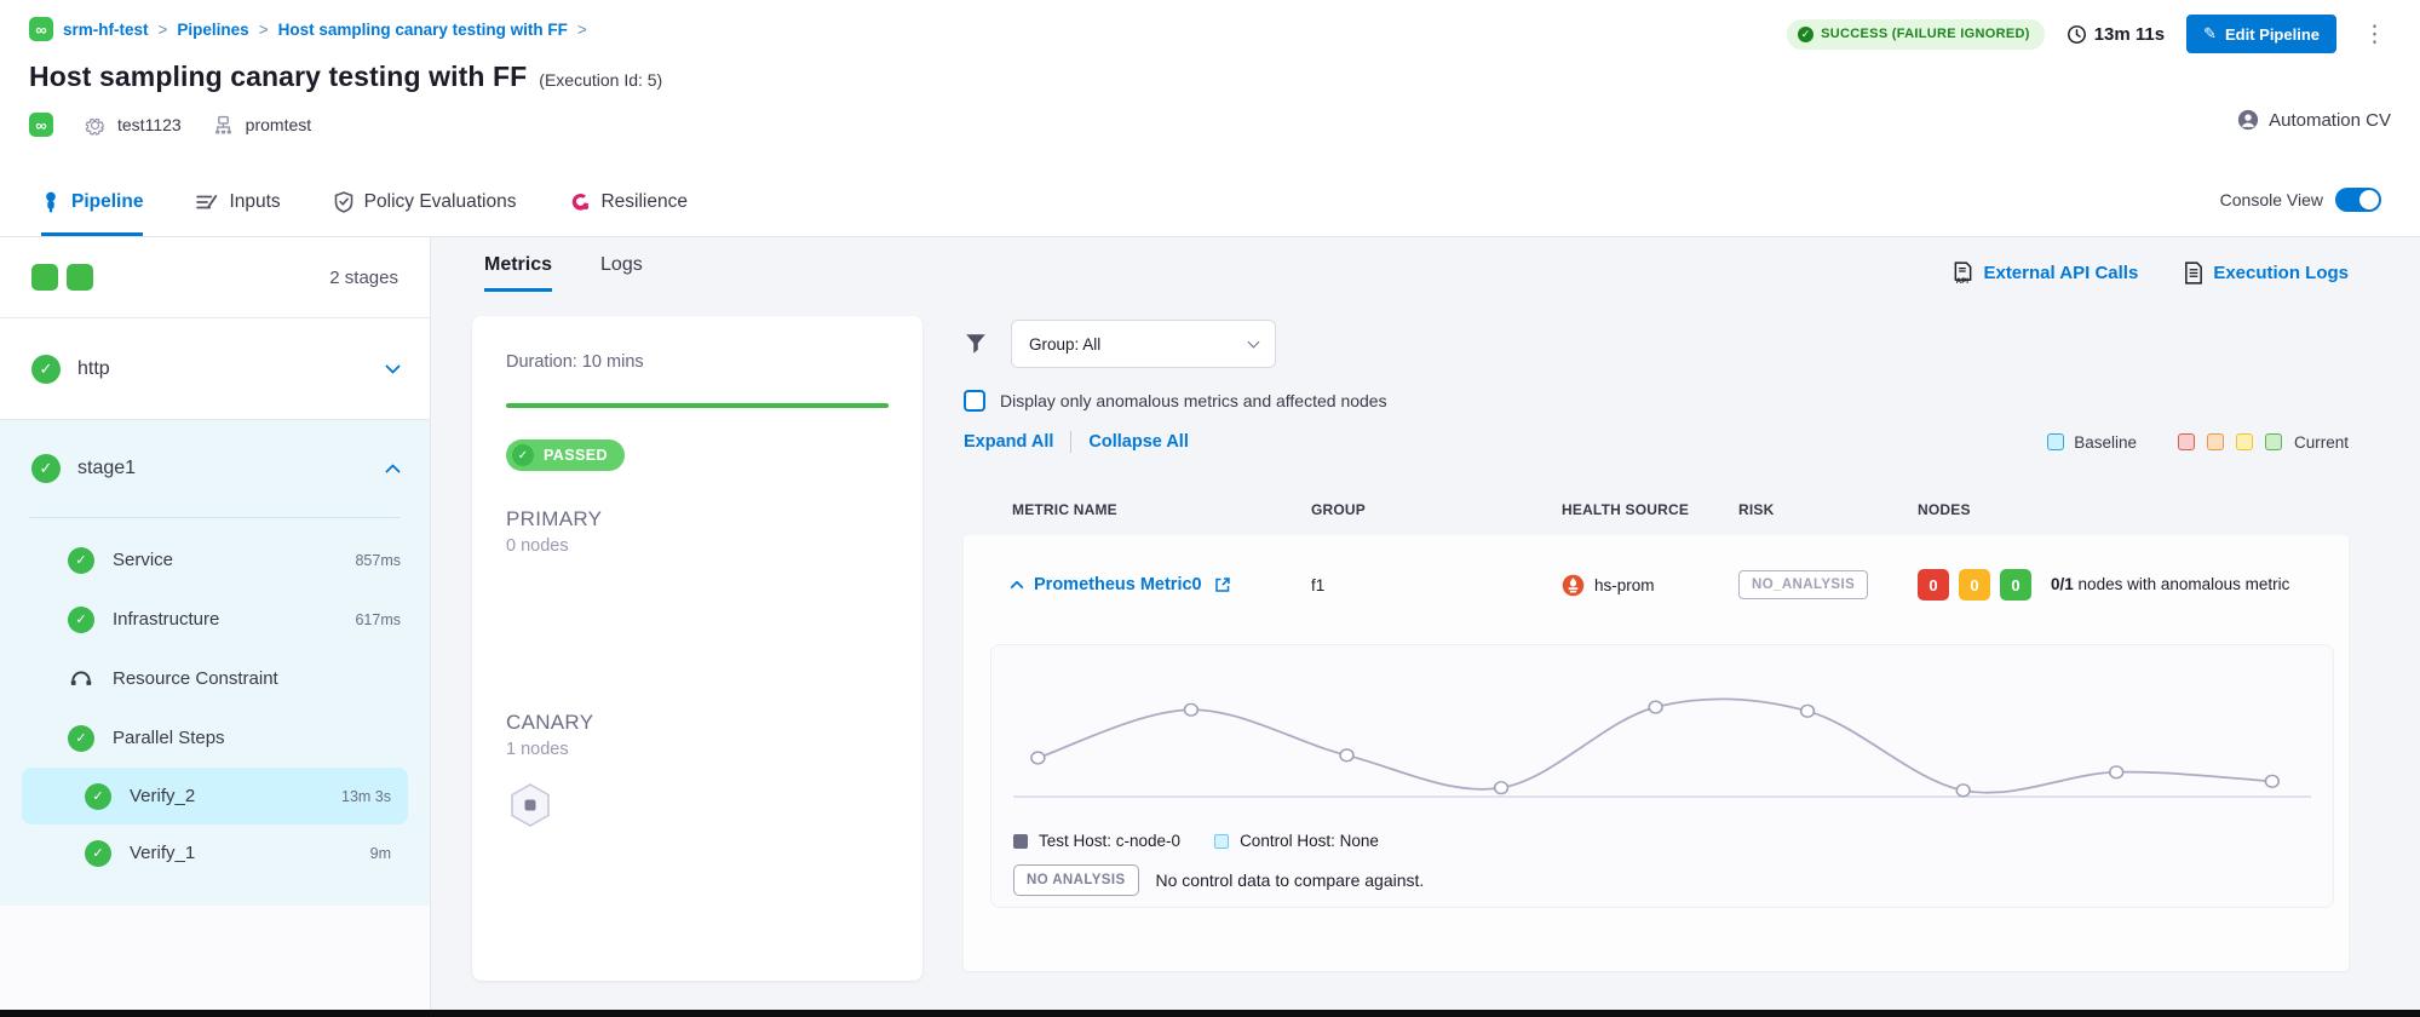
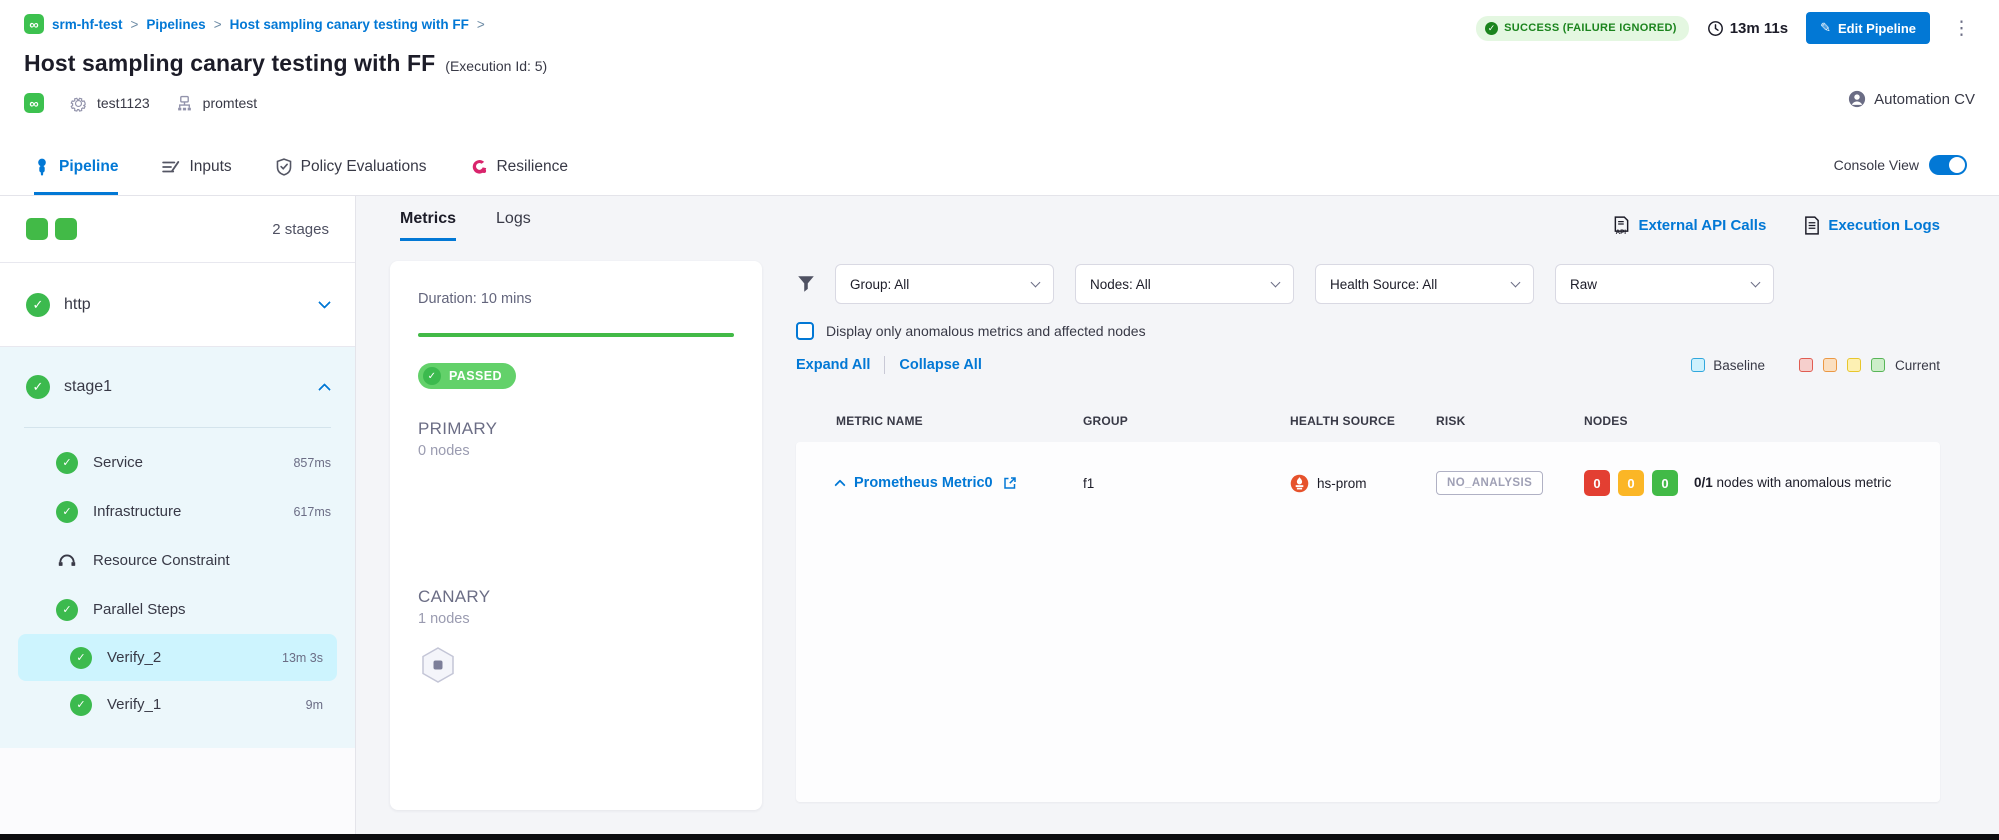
  ∞
  srm-hf-test
  >
  Pipelines
  >
  Host sampling canary testing with FF
  >
  Host sampling canary testing with FF
  (Execution Id: 5)
  ∞
  test1123
  promtest
  ✓
  SUCCESS (FAILURE IGNORED)
  13m 11s
  ✎
  Edit Pipeline
  ⋮
  Automation CV
  Pipeline
  Inputs
  Policy Evaluations
  Resilience
  Console View
  2 stages
  ✓
  http
  ✓
  stage1
  ✓
  Service
  857ms
  ✓
  Infrastructure
  617ms
  Resource Constraint
  ✓
  Parallel Steps
  ✓
  Verify_2
  13m 3s
  ✓
  Verify_1
  9m
  Metrics
  Logs
  Duration: 10 mins
  ✓
  PASSED
  PRIMARY
  0 nodes
  CANARY
  1 nodes
  External API Calls
  Execution Logs
  Group: All
+ Nodes: All
+ Health Source: All
+ Raw
  Display only anomalous metrics and affected nodes
  Expand All
  Collapse All
  Baseline
  Current
  METRIC NAME
  GROUP
  HEALTH SOURCE
  RISK
  NODES
  Prometheus Metric0
  f1
  hs-prom
  NO_ANALYSIS
  0
  0
  0
  0/1 nodes with anomalous metric
- Test Host: c-node-0
- Control Host: None
- NO ANALYSIS
- No control data to compare against.
